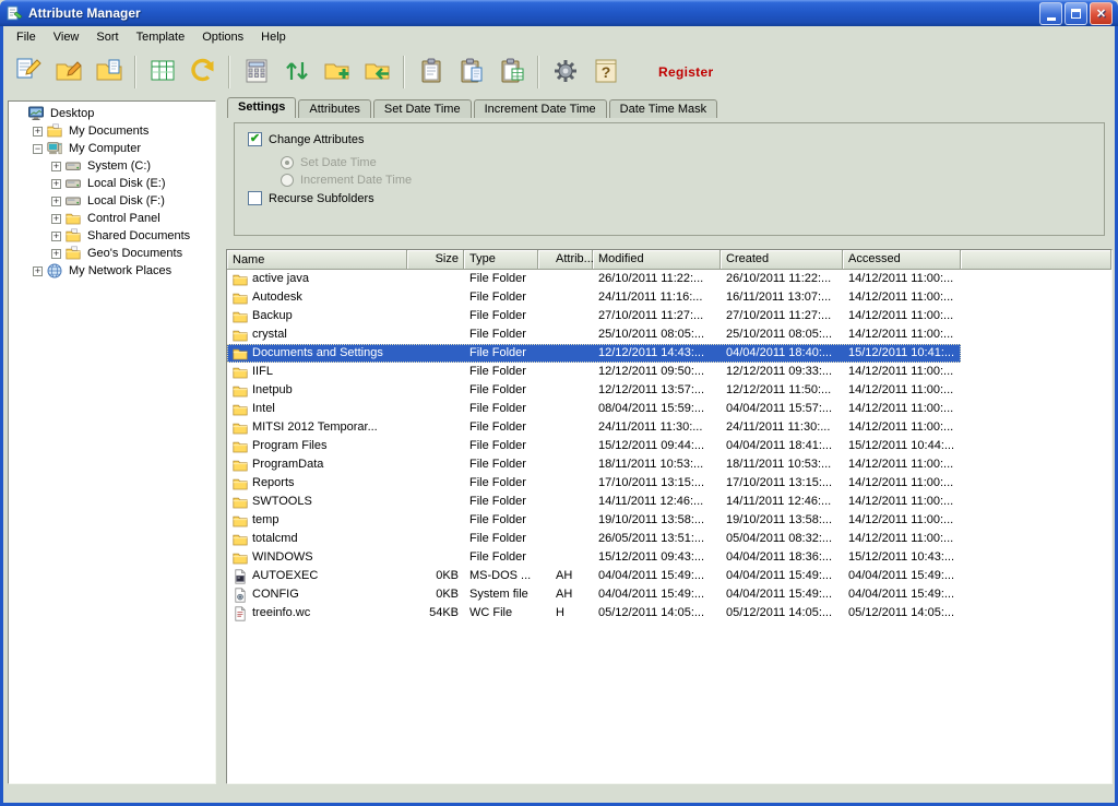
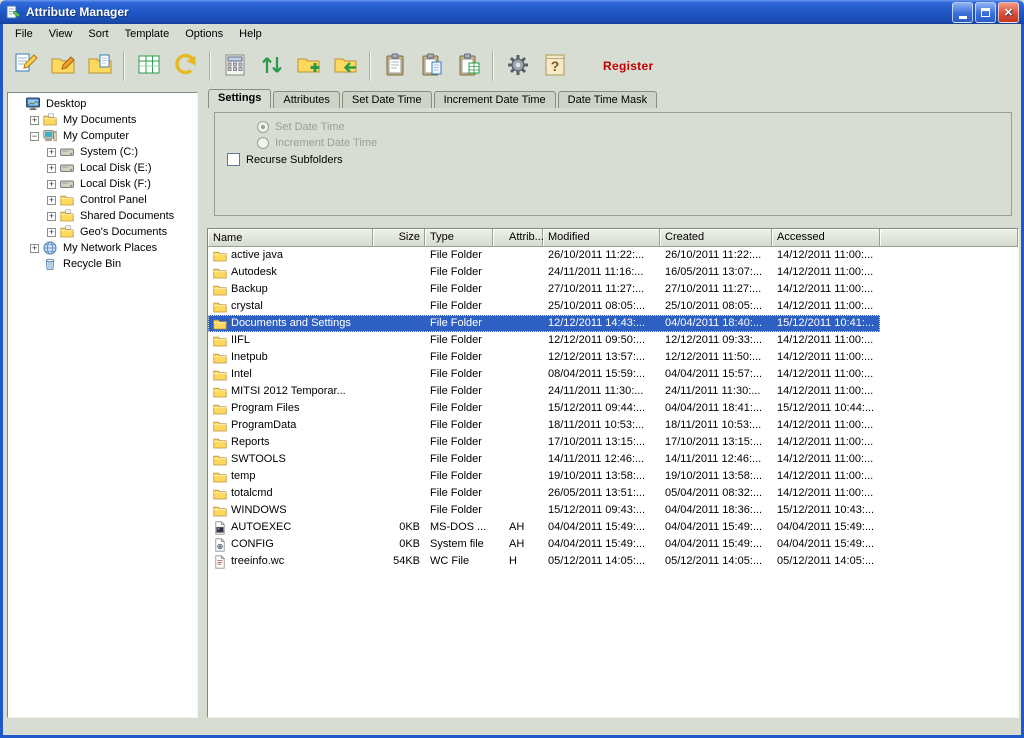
  Attribute Manager
  ✕
  File
  View
  Sort
  Template
  Options
  Help
  ?
  Register
  Desktop
  +
  My Documents
  −
  My Computer
  +
  System (C:)
  +
  Local Disk (E:)
  +
  Local Disk (F:)
  +
  Control Panel
  +
  Shared Documents
  +
  Geo's Documents
  +
  My Network Places
+ Recycle Bin
  Settings
  Attributes
  Set Date Time
  Increment Date Time
  Date Time Mask
- Change Attributes
  Set Date Time
  Increment Date Time
  Recurse Subfolders
  Name
  Size
  Type
  Attrib..
  Modified
  Created
  Accessed
  active java
  File Folder
  26/10/2011 11:22:...
  26/10/2011 11:22:...
  14/12/2011 11:00:...
  Autodesk
  File Folder
  24/11/2011 11:16:...
- 16/11/2011 13:07:...
+ 16/05/2011 13:07:...
  14/12/2011 11:00:...
  Backup
  File Folder
  27/10/2011 11:27:...
  27/10/2011 11:27:...
  14/12/2011 11:00:...
  crystal
  File Folder
  25/10/2011 08:05:...
  25/10/2011 08:05:...
  14/12/2011 11:00:...
  Documents and Settings
  File Folder
  12/12/2011 14:43:...
  04/04/2011 18:40:...
  15/12/2011 10:41:...
  IIFL
  File Folder
  12/12/2011 09:50:...
  12/12/2011 09:33:...
  14/12/2011 11:00:...
  Inetpub
  File Folder
  12/12/2011 13:57:...
  12/12/2011 11:50:...
  14/12/2011 11:00:...
  Intel
  File Folder
  08/04/2011 15:59:...
  04/04/2011 15:57:...
  14/12/2011 11:00:...
  MITSI 2012 Temporar...
  File Folder
  24/11/2011 11:30:...
  24/11/2011 11:30:...
  14/12/2011 11:00:...
  Program Files
  File Folder
  15/12/2011 09:44:...
  04/04/2011 18:41:...
  15/12/2011 10:44:...
  ProgramData
  File Folder
  18/11/2011 10:53:...
  18/11/2011 10:53:...
  14/12/2011 11:00:...
  Reports
  File Folder
  17/10/2011 13:15:...
  17/10/2011 13:15:...
  14/12/2011 11:00:...
  SWTOOLS
  File Folder
  14/11/2011 12:46:...
  14/11/2011 12:46:...
  14/12/2011 11:00:...
  temp
  File Folder
  19/10/2011 13:58:...
  19/10/2011 13:58:...
  14/12/2011 11:00:...
  totalcmd
  File Folder
  26/05/2011 13:51:...
  05/04/2011 08:32:...
  14/12/2011 11:00:...
  WINDOWS
  File Folder
  15/12/2011 09:43:...
  04/04/2011 18:36:...
  15/12/2011 10:43:...
  AUTOEXEC
  0KB
  MS-DOS ...
  AH
  04/04/2011 15:49:...
  04/04/2011 15:49:...
  04/04/2011 15:49:...
  CONFIG
  0KB
  System file
  AH
  04/04/2011 15:49:...
  04/04/2011 15:49:...
  04/04/2011 15:49:...
  treeinfo.wc
  54KB
  WC File
  H
  05/12/2011 14:05:...
  05/12/2011 14:05:...
  05/12/2011 14:05:...
